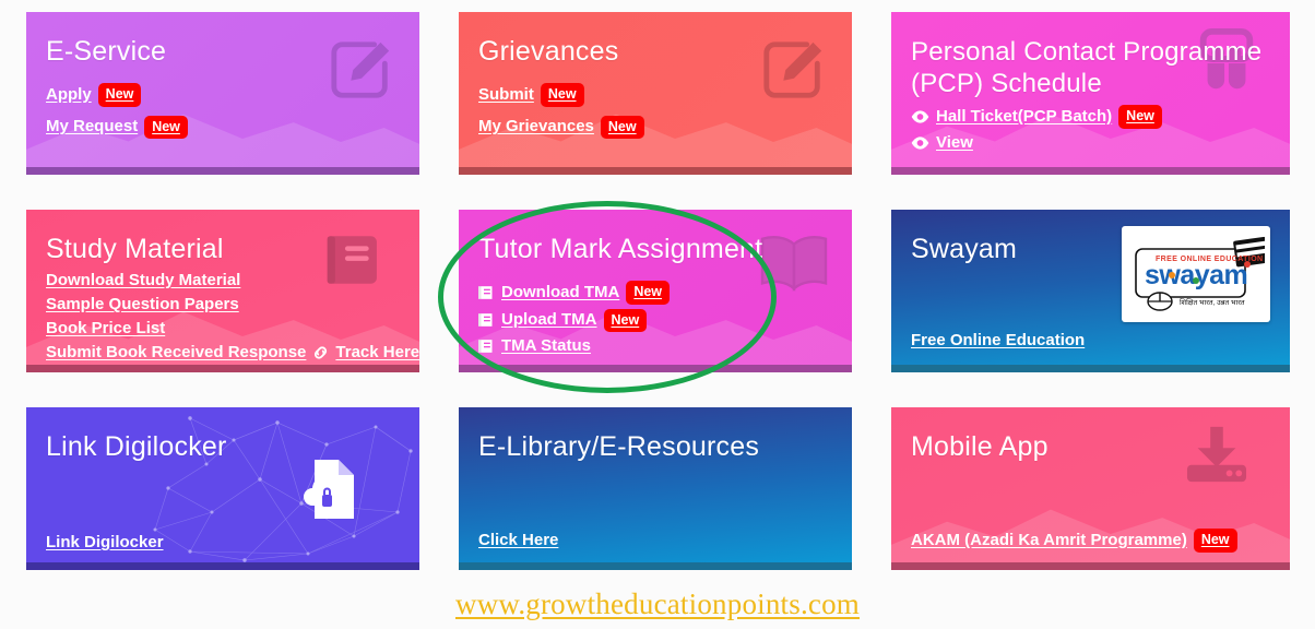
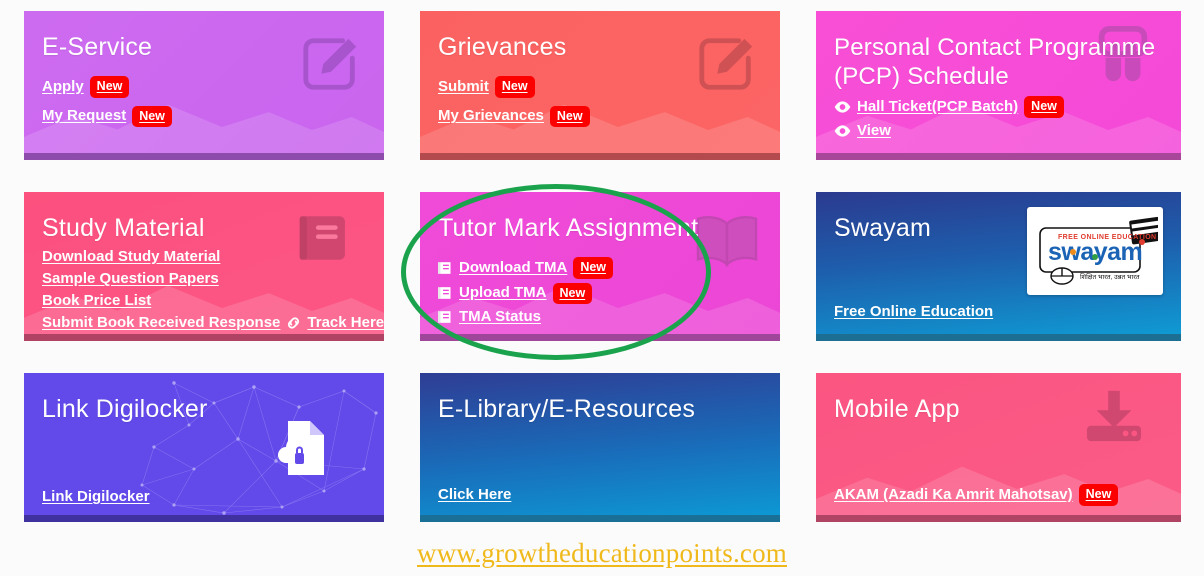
  E-Service
  Apply
  New
  My Request
  New
  Grievances
  Submit
  New
  My Grievances
  New
  Personal Contact Programme (PCP) Schedule
  Hall Ticket(PCP Batch)
  New
  View
  Study Material
  Download Study Material
  Sample Question Papers
  Book Price List
  Submit Book Received Response
  Track Here
  Tutor Mark Assignment
  Download TMA
  New
  Upload TMA
  New
  TMA Status
  sayam
  Swayam
  Free Online Education
  Link Digilocker
  Link Digilocker
  E-Library/E-Resources
  Click Here
  Mobile App
- AKAM (Azadi Ka Amrit Programme)
+ AKAM (Azadi Ka Amrit Mahotsav)
  New
  www.growtheducationpoints.com
